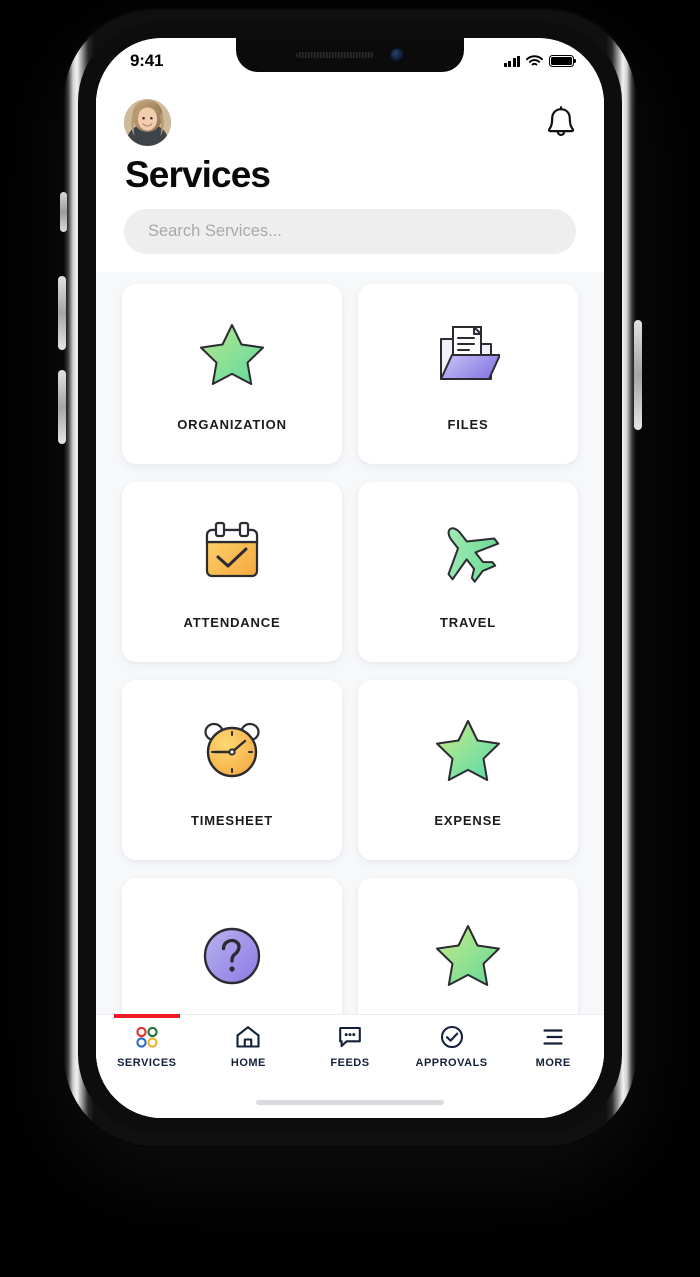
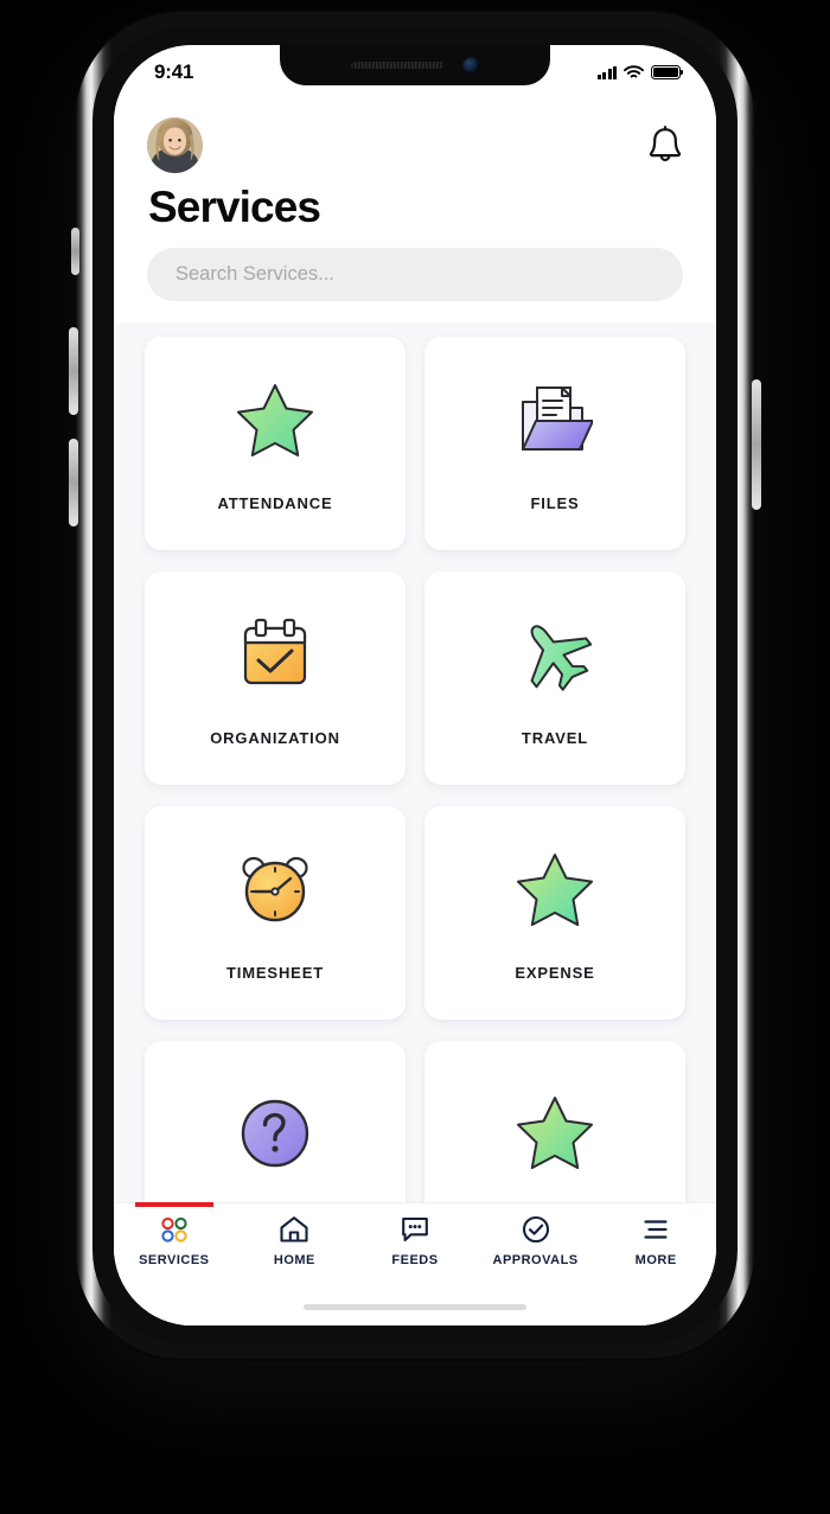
  9:41
  Services
  Search Services...
- ORGANIZATION
+ ATTENDANCE
  FILES
- ATTENDANCE
+ ORGANIZATION
  TRAVEL
  TIMESHEET
  EXPENSE
  SERVICES
  HOME
  FEEDS
  APPROVALS
  MORE
